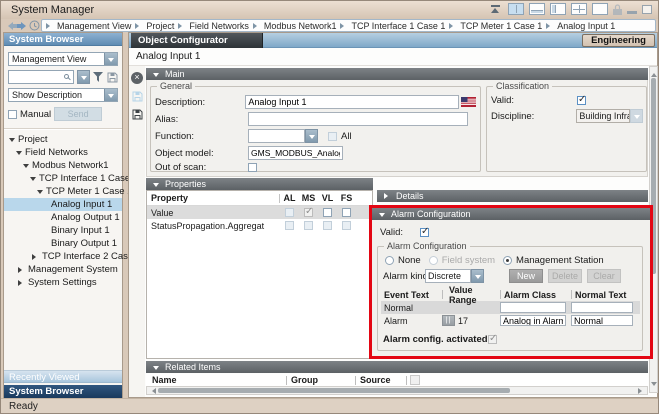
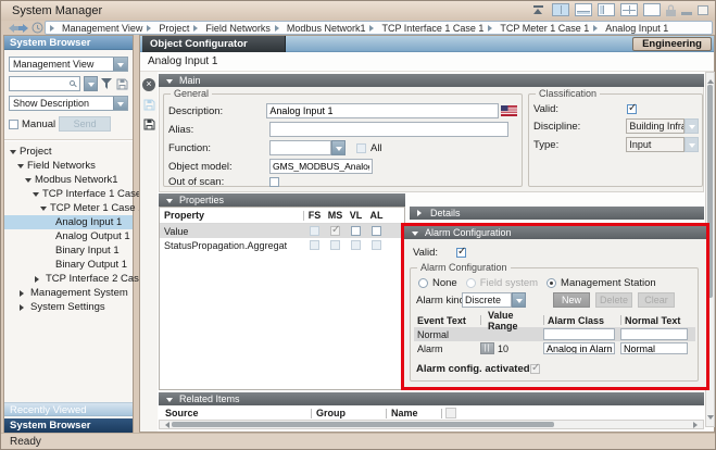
  System Manager
  Management View
  Project
  Field Networks
  Modbus Network1
  TCP Interface 1 Case 1
  TCP Meter 1 Case 1
  Analog Input 1
  System Browser
  Management View
  Show Description
  Manual
  Send
  Project
  Field Networks
  Modbus Network1
  TCP Interface 1 Cas
  TCP Meter 1 Case
  Analog Input 1
  Analog Output 1
  Binary Input 1
  Binary Output 1
  TCP Interface 2 Cas
  Management System
  System Settings
  Recently Viewed
  System Browser
  Object Configurator
  Engineering
  Analog Input 1
  ×
  Main
  General
  Description:
  Analog Input 1
  Alias:
  Function:
  All
  Object model:
  GMS_MODBUS_Analo
  Out of scan:
  Classification
  Valid:
  Discipline:
+ Type:
+ Input
  Properties
  Property
- AL
+ FS
  MS
  VL
- FS
+ AL
  Value
  StatusPropagation.Aggregat
  Details
  Related Items
- Name
+ Source
  Group
- Source
+ Name
  Alarm Configuration
  Valid:
  Alarm Configuration
  None
  Field system
  Management Station
  Alarm kin
  Discrete
  New
  Delete
  Clear
  Event Text
  Value Range
  Alarm Class
  Normal Text
  Normal
  Alarm
- 17
+ 10
  Analog in Alarm
  Normal
  Alarm config. activated
  Ready
